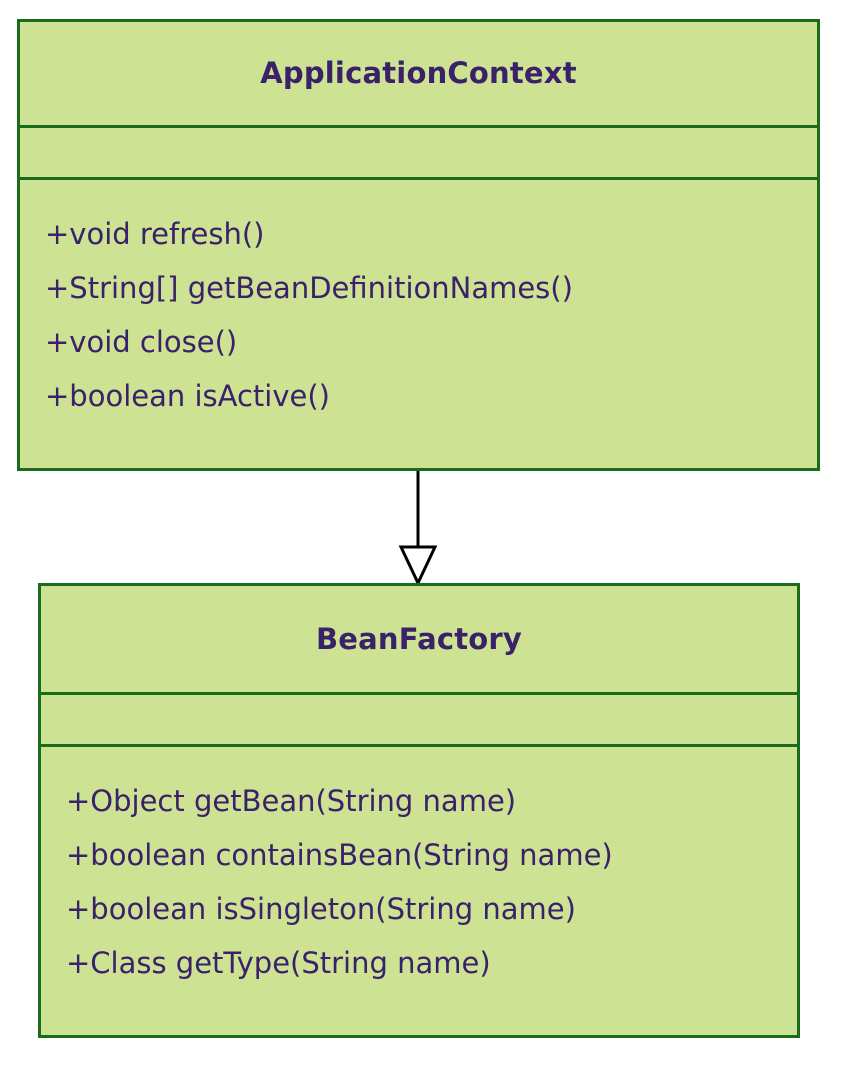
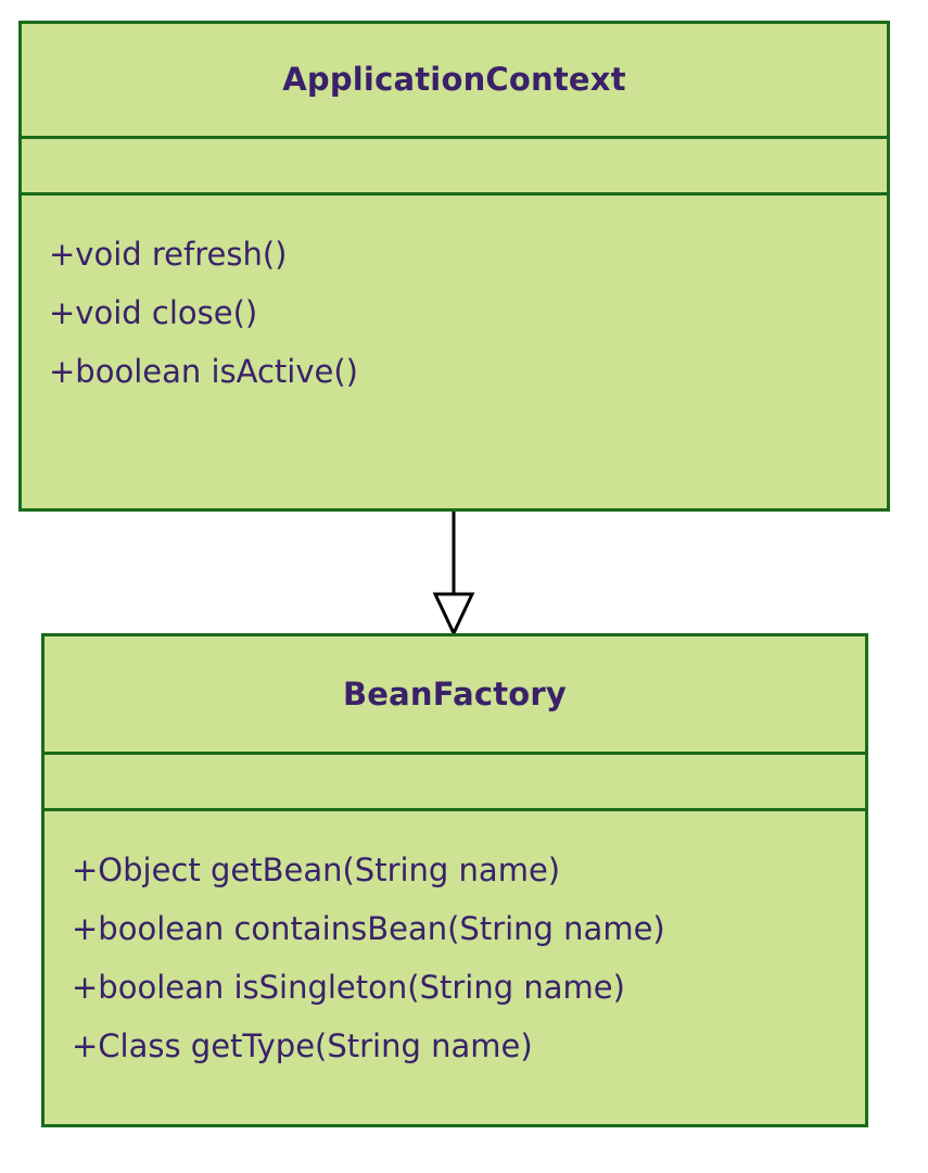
  ApplicationContext
  +void refresh()
- +String[] getBeanDefinitionNames()
  +void close()
  +boolean isActive()
  BeanFactory
  +Object getBean(String name)
  +boolean containsBean(String name)
  +boolean isSingleton(String name)
  +Class getType(String name)
